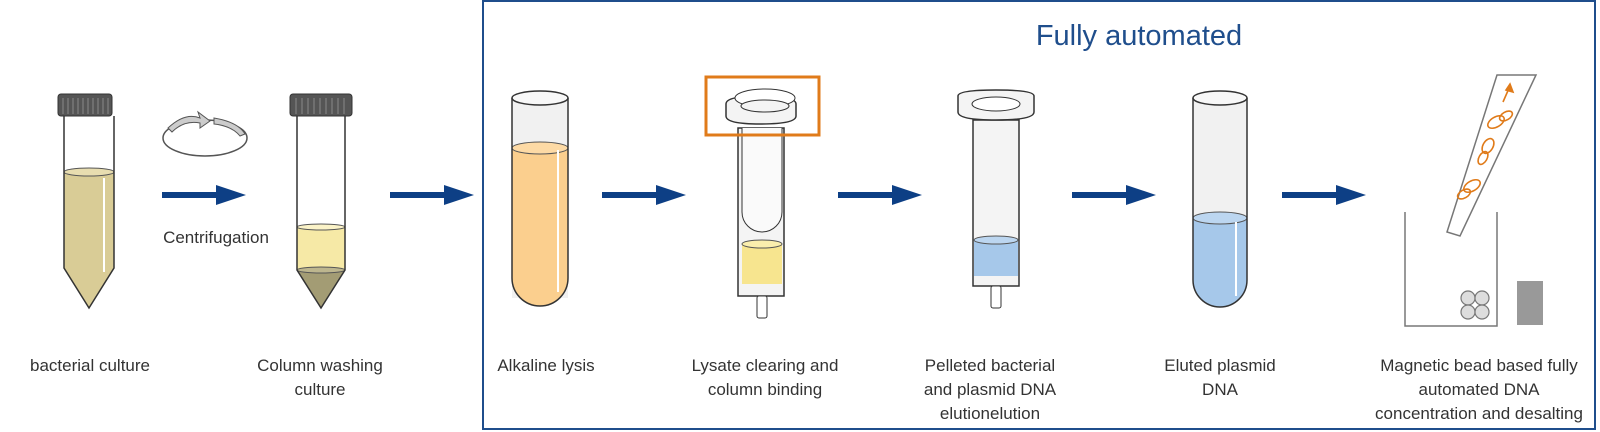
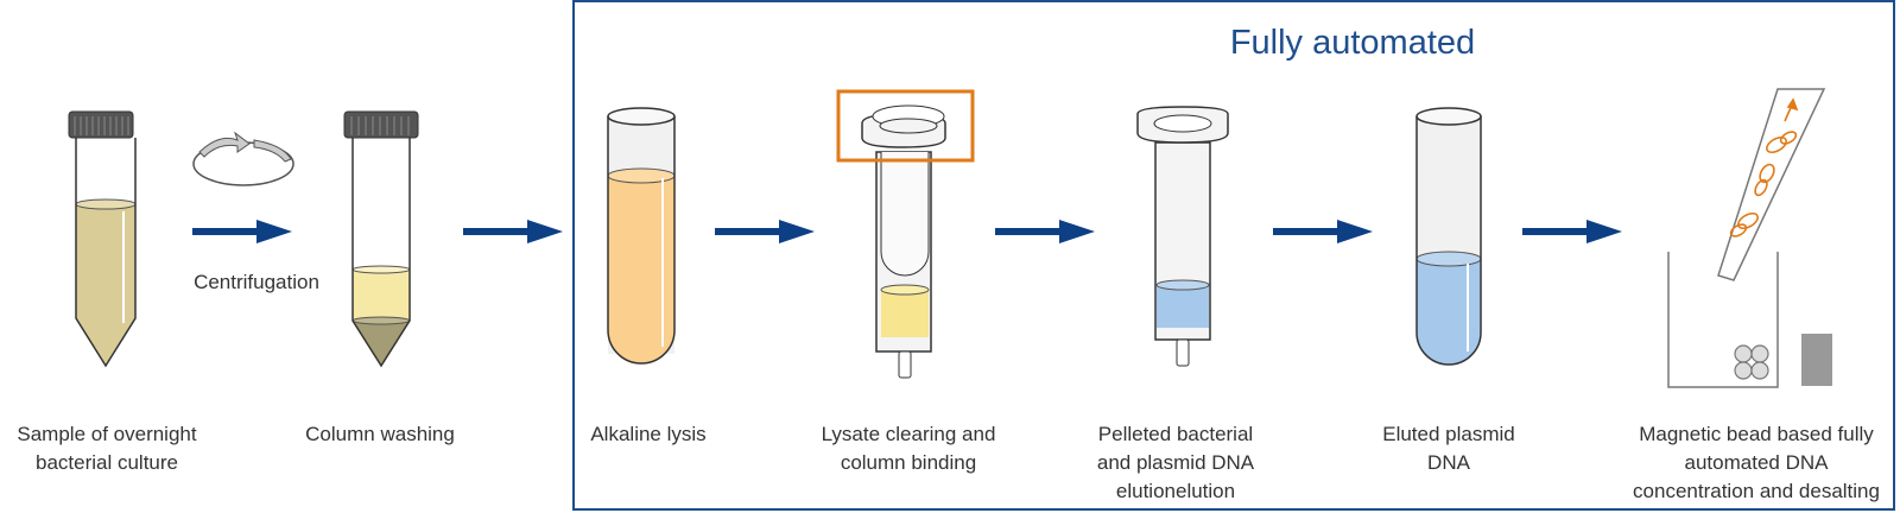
  Fully automated
  Centrifugation
+ Sample of overnight
  bacterial culture
  Column washing
- culture
  Alkaline lysis
  Lysate clearing and
  column binding
  Pelleted bacterial
  and plasmid DNA
  elutionelution
  Eluted plasmid
  DNA
  Magnetic bead based fully
  automated DNA
  concentration and desalting
